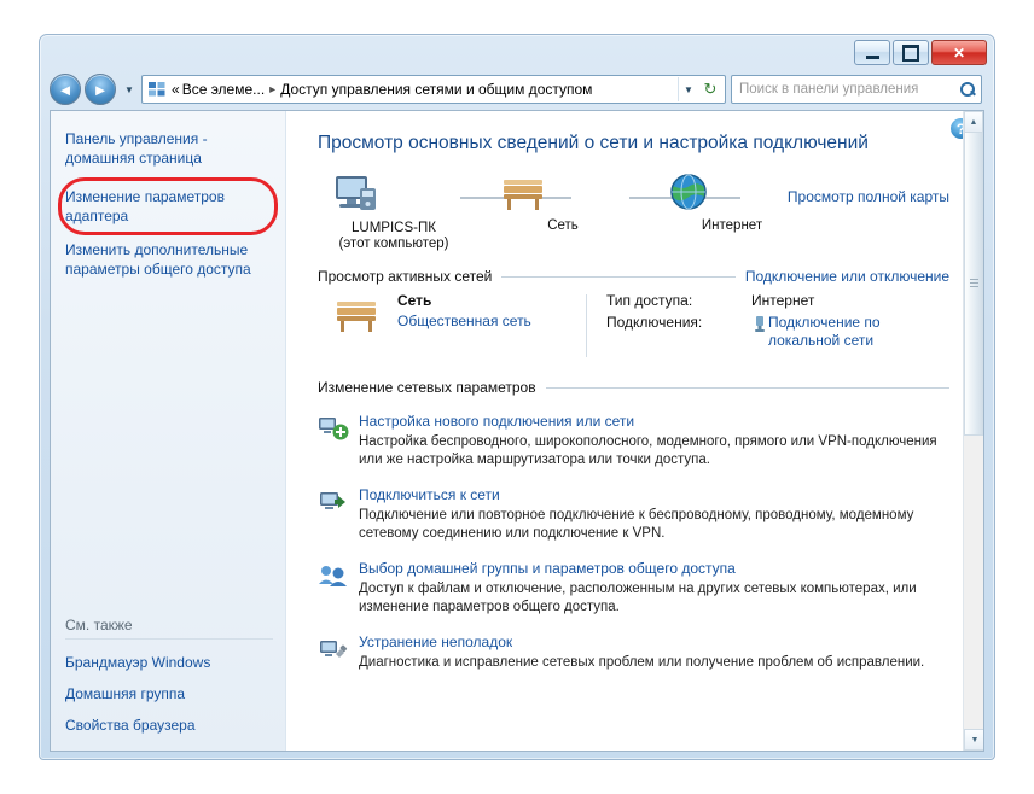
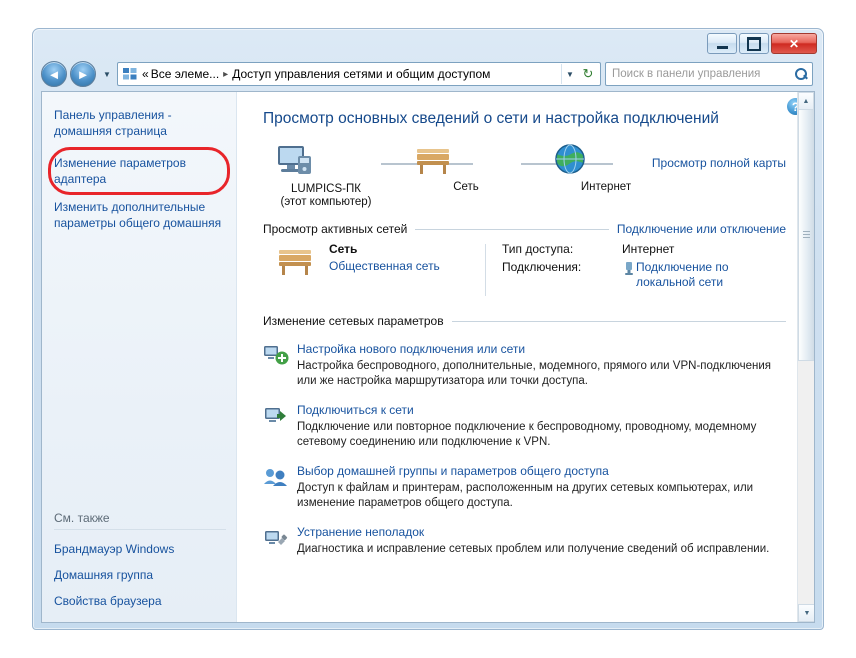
  ✕
  ◄
  ►
  ▼
  «
  Все элеме...
  ▸
  Доступ управления сетями и общим доступом
  ▼
  ↻
  Поиск в панели управления
  Панель управления - домашняя страница
  Изменение параметров адаптера
- Изменить дополнительные параметры общего доступа
+ Изменить дополнительные параметры общего домашняя
  См. также
  Брандмауэр Windows
  Домашняя группа
  Свойства браузера
  ?
  Просмотр основных сведений о сети и настройка подключений
  LUMPICS-ПК
  (этот компьютер)
  Сеть
  Интернет
  Просмотр полной карты
  Просмотр активных сетей
  Подключение или отключение
  Сеть
  Общественная сеть
  Тип доступа:
  Интернет
  Подключения:
  Подключение по локальной сети
  Изменение сетевых параметров
  Настройка нового подключения или сети
- Настройка беспроводного, широкополосного, модемного, прямого или VPN-подключения или же настройка маршрутизатора или точки доступа.
+ Настройка беспроводного, дополнительные, модемного, прямого или VPN-подключения или же настройка маршрутизатора или точки доступа.
  Подключиться к сети
  Подключение или повторное подключение к беспроводному, проводному, модемному сетевому соединению или подключение к VPN.
  Выбор домашней группы и параметров общего доступа
- Доступ к файлам и отключение, расположенным на других сетевых компьютерах, или изменение параметров общего доступа.
+ Доступ к файлам и принтерам, расположенным на других сетевых компьютерах, или изменение параметров общего доступа.
  Устранение неполадок
- Диагностика и исправление сетевых проблем или получение проблем об исправлении.
+ Диагностика и исправление сетевых проблем или получение сведений об исправлении.
